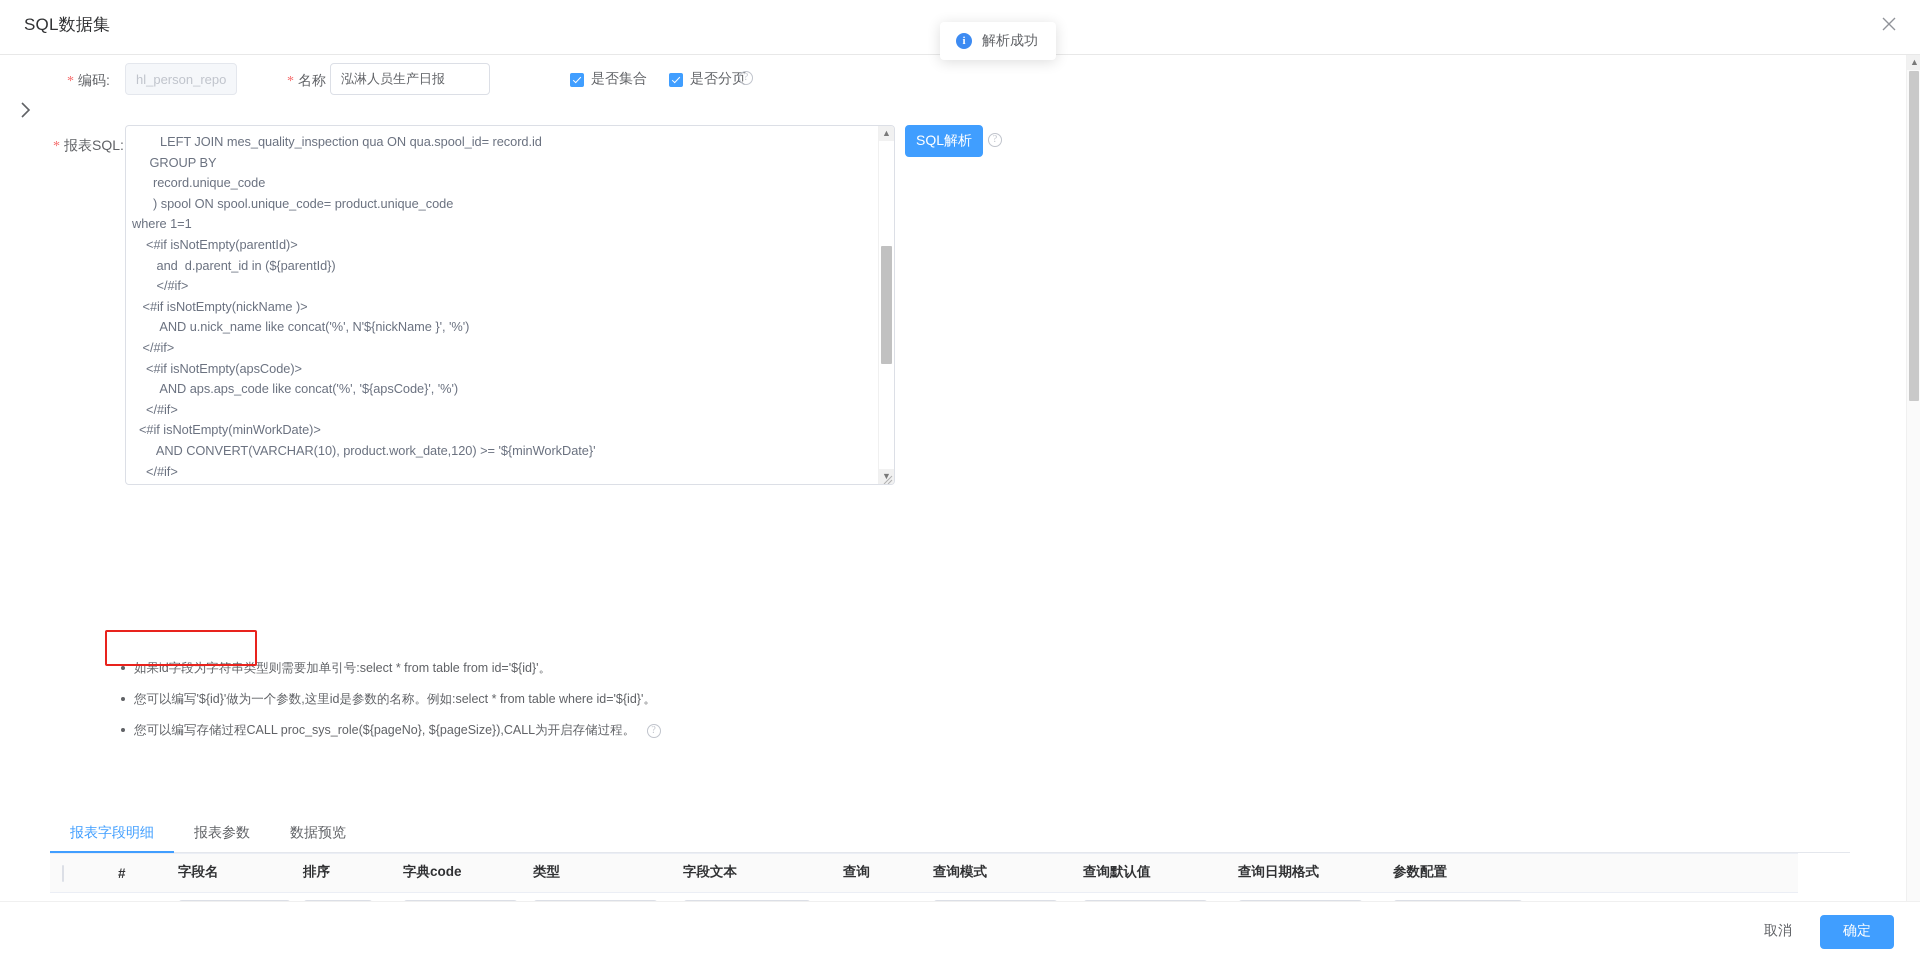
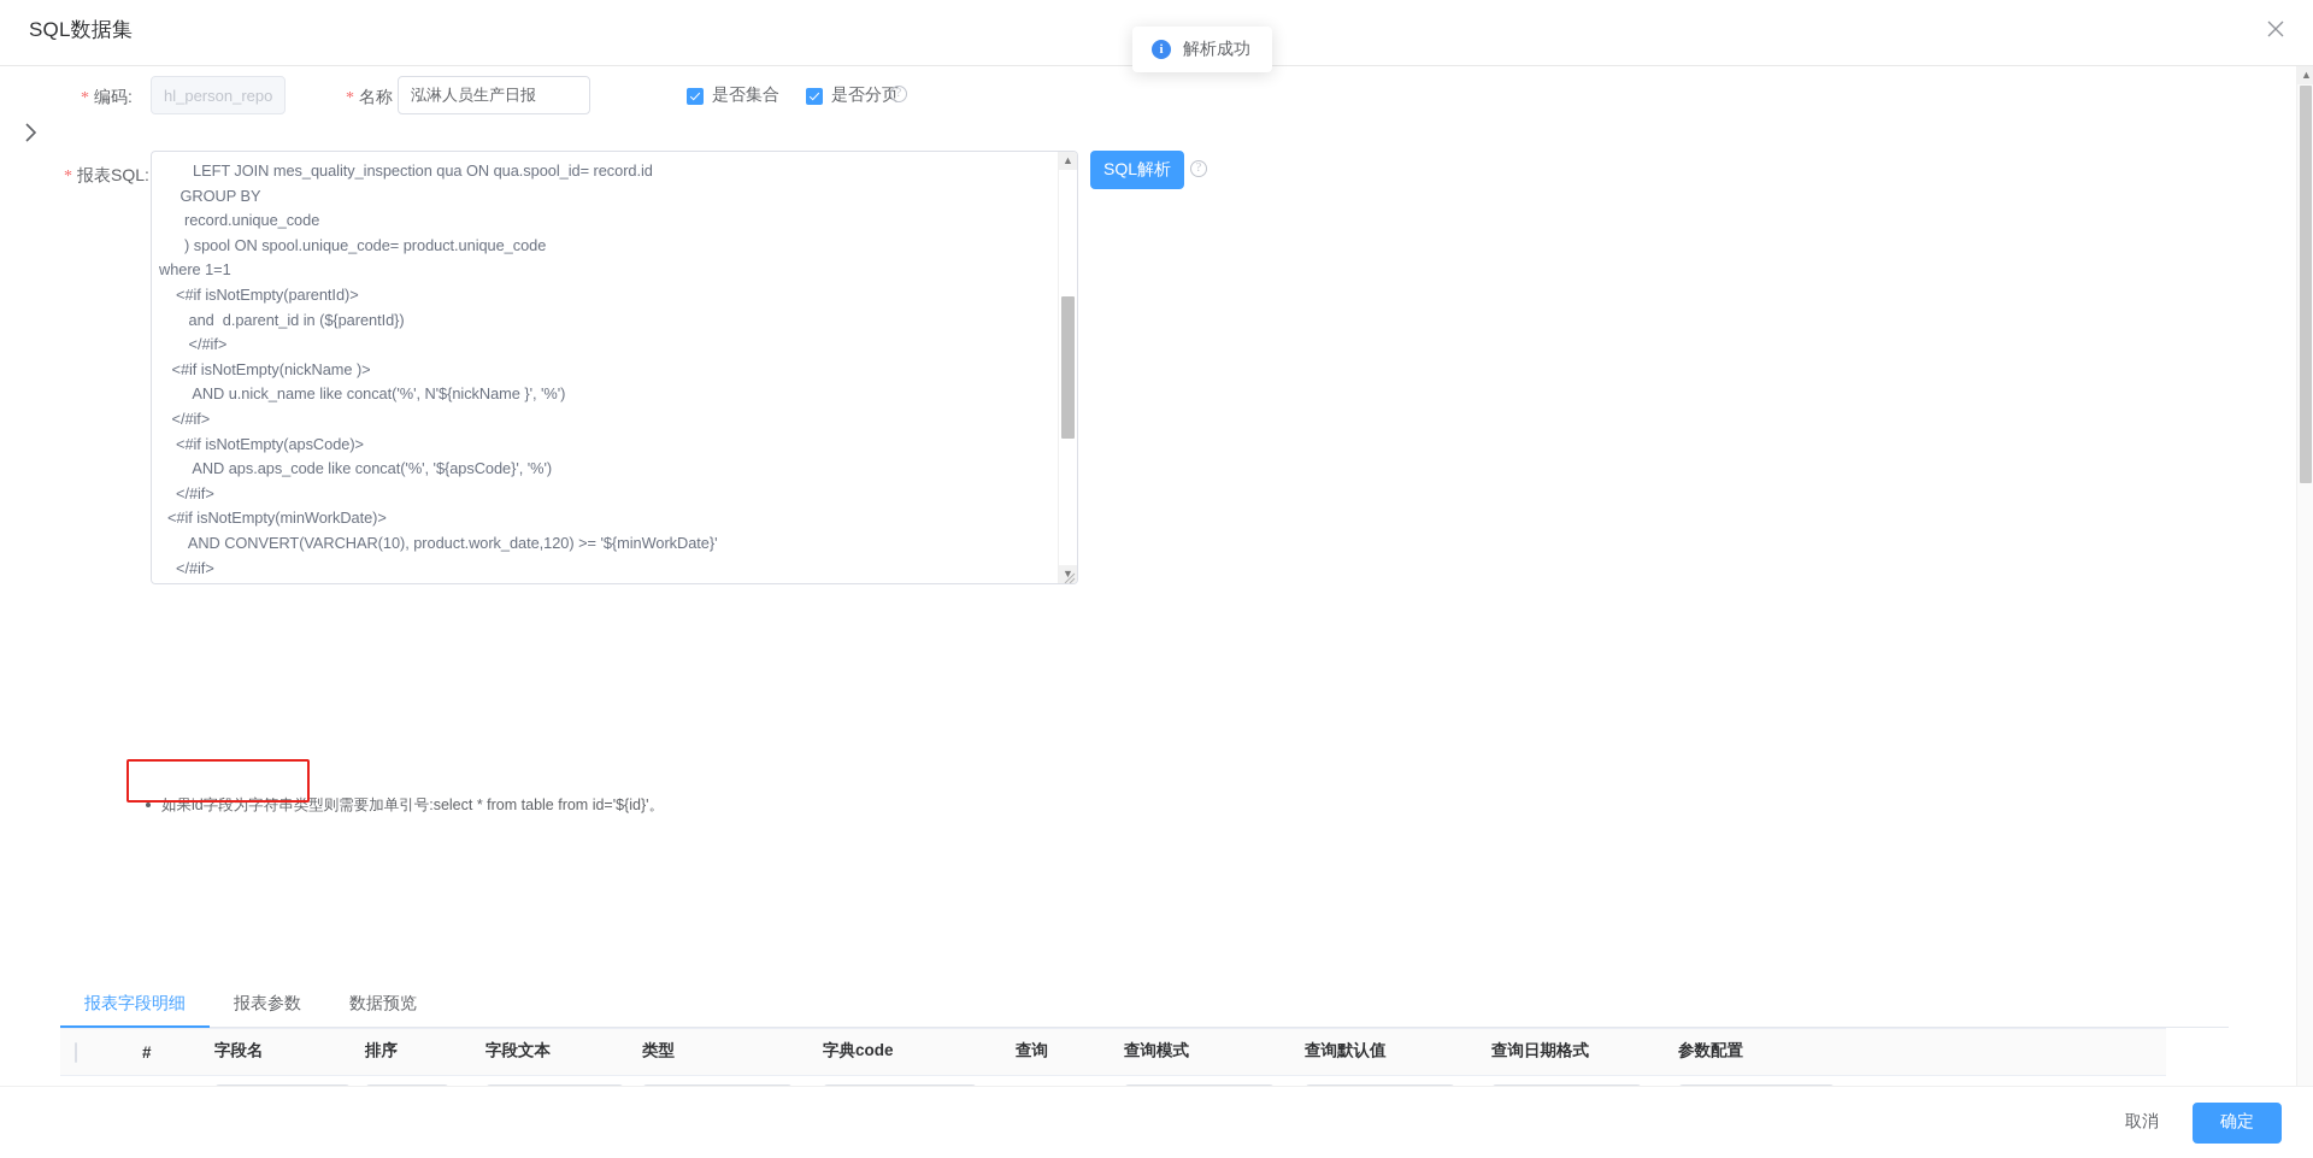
  SQL数据集
  i
  解析成功
  * 编码:
  hl_person_repo
  * 名称
  泓淋人员生产日报
  是否集合
  是否分页
  ?
  * 报表SQL:
  LEFT JOIN mes_quality_inspection qua ON qua.spool_id= record.id
  GROUP BY
  record.unique_code
  ) spool ON spool.unique_code= product.unique_code
  where 1=1
  <#if isNotEmpty(parentId)>
  and d.parent_id in (${parentId})
  </#if>
  <#if isNotEmpty(nickName )>
  AND u.nick_name like concat('%', N'${nickName }', '%')
  </#if>
  <#if isNotEmpty(apsCode)>
  AND aps.aps_code like concat('%', '${apsCode}', '%')
  </#if>
  <#if isNotEmpty(minWorkDate)>
  AND CONVERT(VARCHAR(10), product.work_date,120) >= '${minWorkDate}'
  </#if>
  ▲
  ▼
  SQL解析
  ?
  如果id字段为字符串类型则需要加单引号:select * from table from id='${id}'。
- 您可以编写'${id}'做为一个参数,这里id是参数的名称。例如:select * from table where id='${id}'。
- 您可以编写存储过程CALL proc_sys_role(${pageNo}, ${pageSize}),CALL为开启存储过程。 ?
  报表字段明细
  报表参数
  数据预览
  #
  字段名
  排序
- 字典code
+ 字段文本
  类型
- 字段文本
+ 字典code
  查询
  查询模式
  查询默认值
  查询日期格式
  参数配置
  ▲
  取消
  确定
